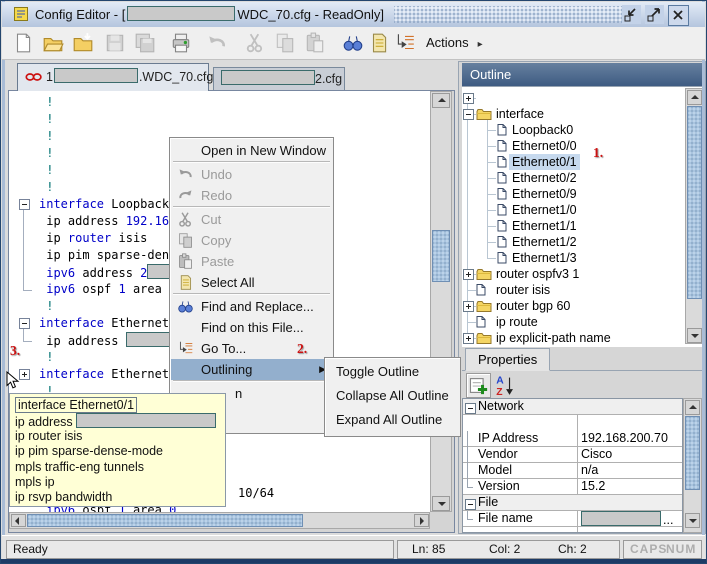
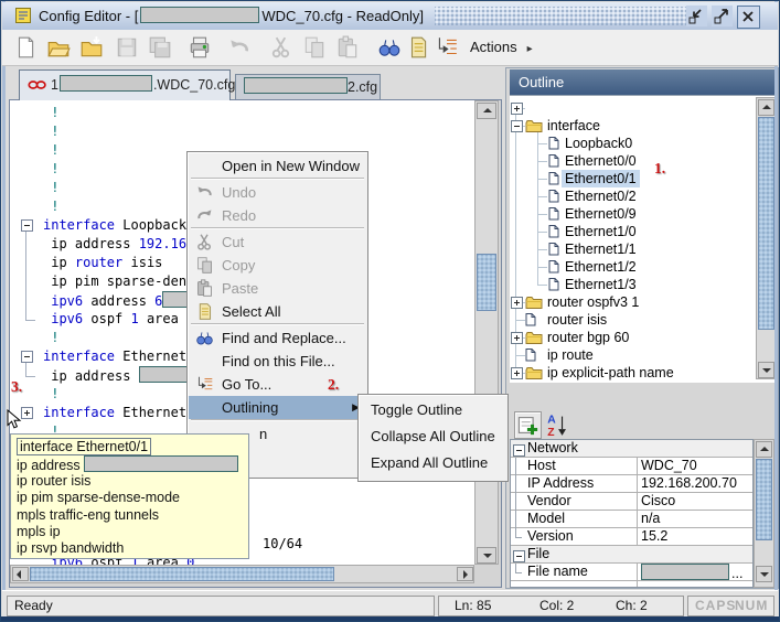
  Config Editor - [ WDC_70.cfg - ReadOnly]
  Actions ▸
  2.cfg
  1 .WDC_70.cfg
  !
  !
  !
  !
  !
  !
  interface Loopback
  ip address 192.16
  ip router isis
- ipv6 address 2
+ ipv6 address 6
  ipv6 ospf 1 area
  !
  interface Ethernet
  ip address
  !
  interface Ethernet
  !
  10/64
  ipv6 ospf 1 area 0
  Outline
  interface
  Loopback0
  Ethernet0/0
  Ethernet0/1
  Ethernet0/2
  Ethernet0/9
  Ethernet1/0
  Ethernet1/1
  Ethernet1/2
  Ethernet1/3
  router ospfv3 1
  router isis
  router bgp 60
  ip route
  ip explicit-path name
- Properties
  A
  Z
  Network
+ Host
+ WDC_70
  IP Address
  192.168.200.70
  Vendor
  Cisco
  Model
  n/a
  Version
  15.2
  File
  File name
  ...
  Open in New Window
  Undo
  Redo
  Cut
  Copy
  Paste
  Select All
  Find and Replace...
  Find on this File...
  Go To...
  Outlining
  ▶
  n
  Toggle Outline
  Collapse All Outline
  Expand All Outline
  interface Ethernet0/1
  ip address
  ip router isis
  ip pim sparse-dense-mode
  mpls traffic-eng tunnels
  mpls ip
  ip rsvp bandwidth
  Ready
  Ln: 85
  Col: 2
  Ch: 2
  CAPS
  NUM
  1.
  2.
  3.
